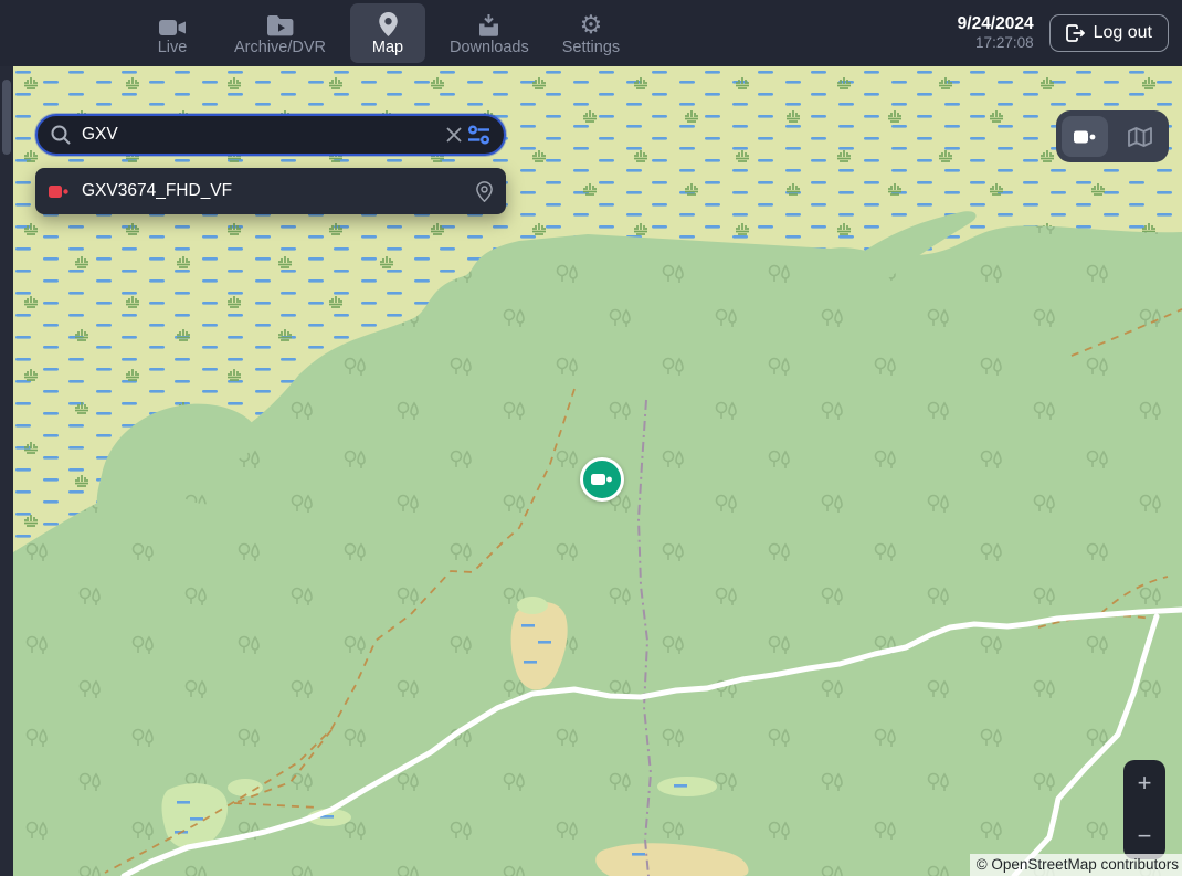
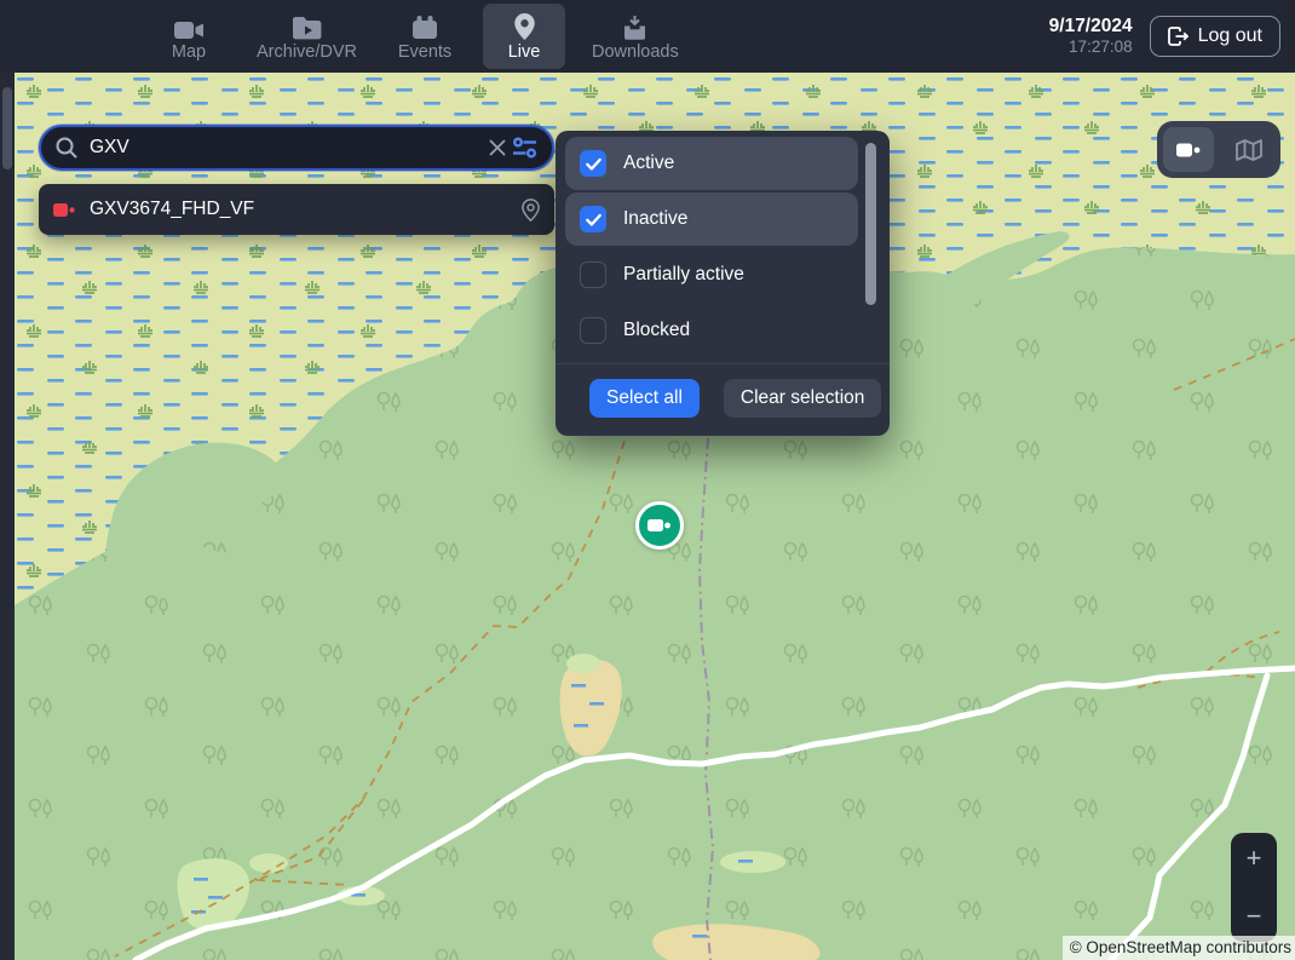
- Live
+ Map
  Archive/DVR
+ Events
- Map
+ Live
  Downloads
- ⚙
- Settings
- 9/24/2024
+ 9/17/2024
  17:27:08
  Log out
  GXV
  GXV3674_FHD_VF
+ Active
+ Inactive
+ Partially active
+ Blocked
+ Select all
+ Clear selection
  +
  −
  © OpenStreetMap contributors
